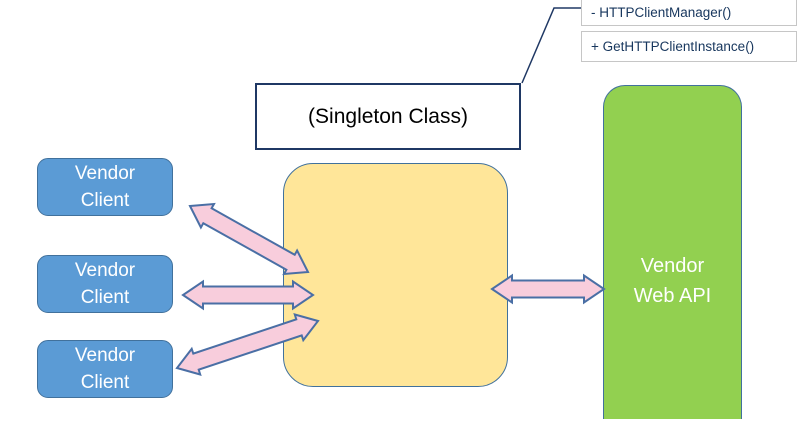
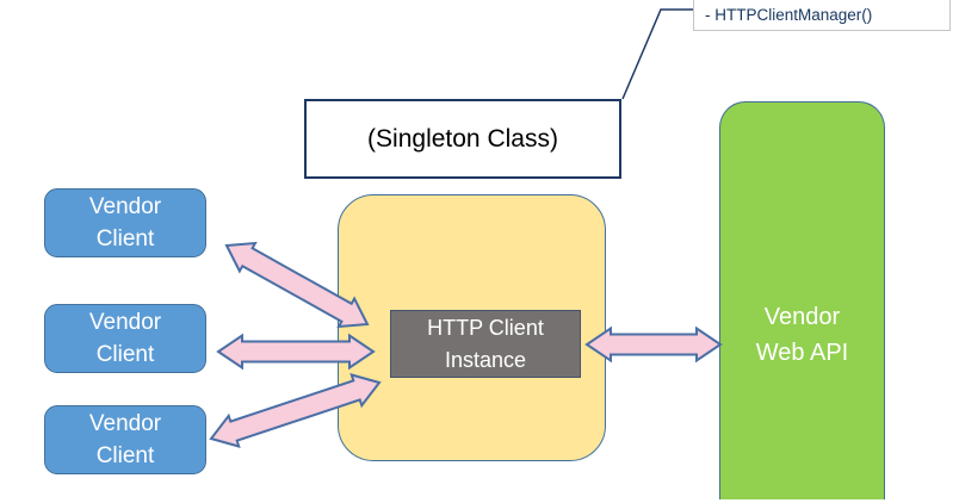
  (Singleton Class)
  - HTTPClientManager()
- + GetHTTPClientInstance()
  Vendor
  Client
  Vendor
  Client
  Vendor
  Client
+ HTTP Client
+ Instance
  Vendor
  Web API
